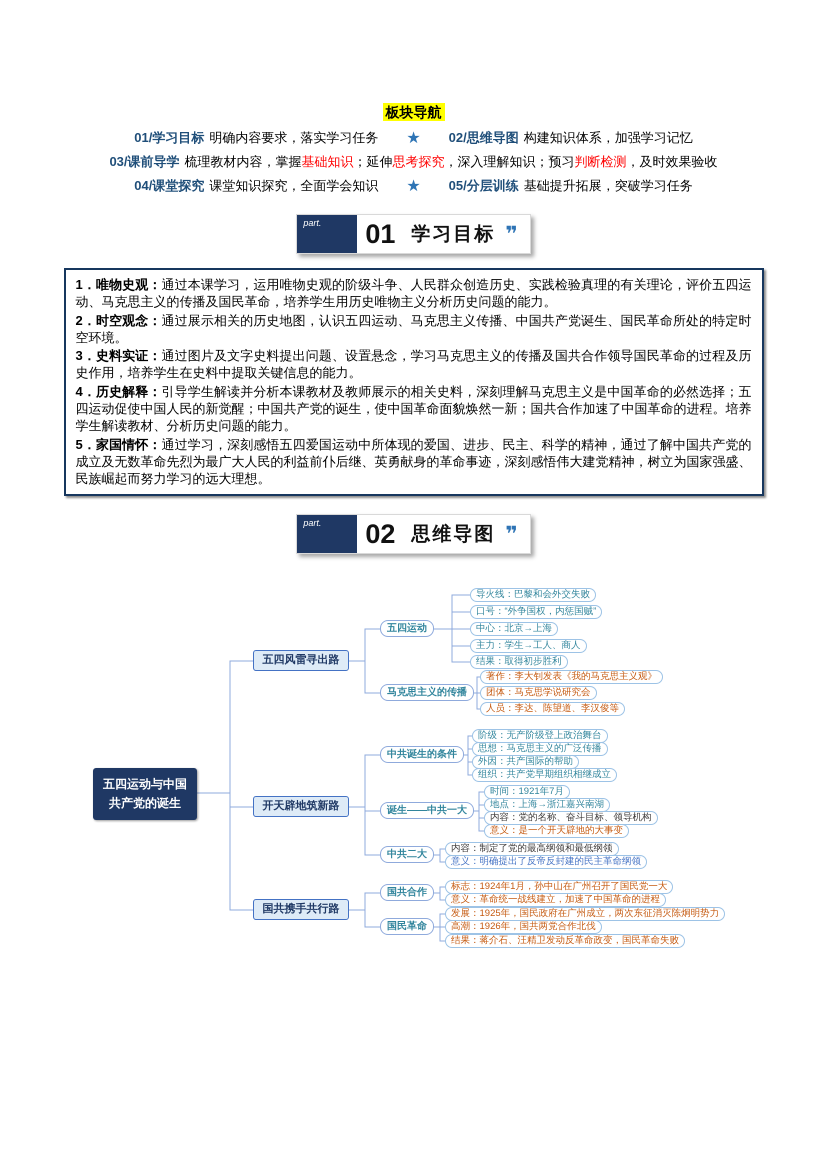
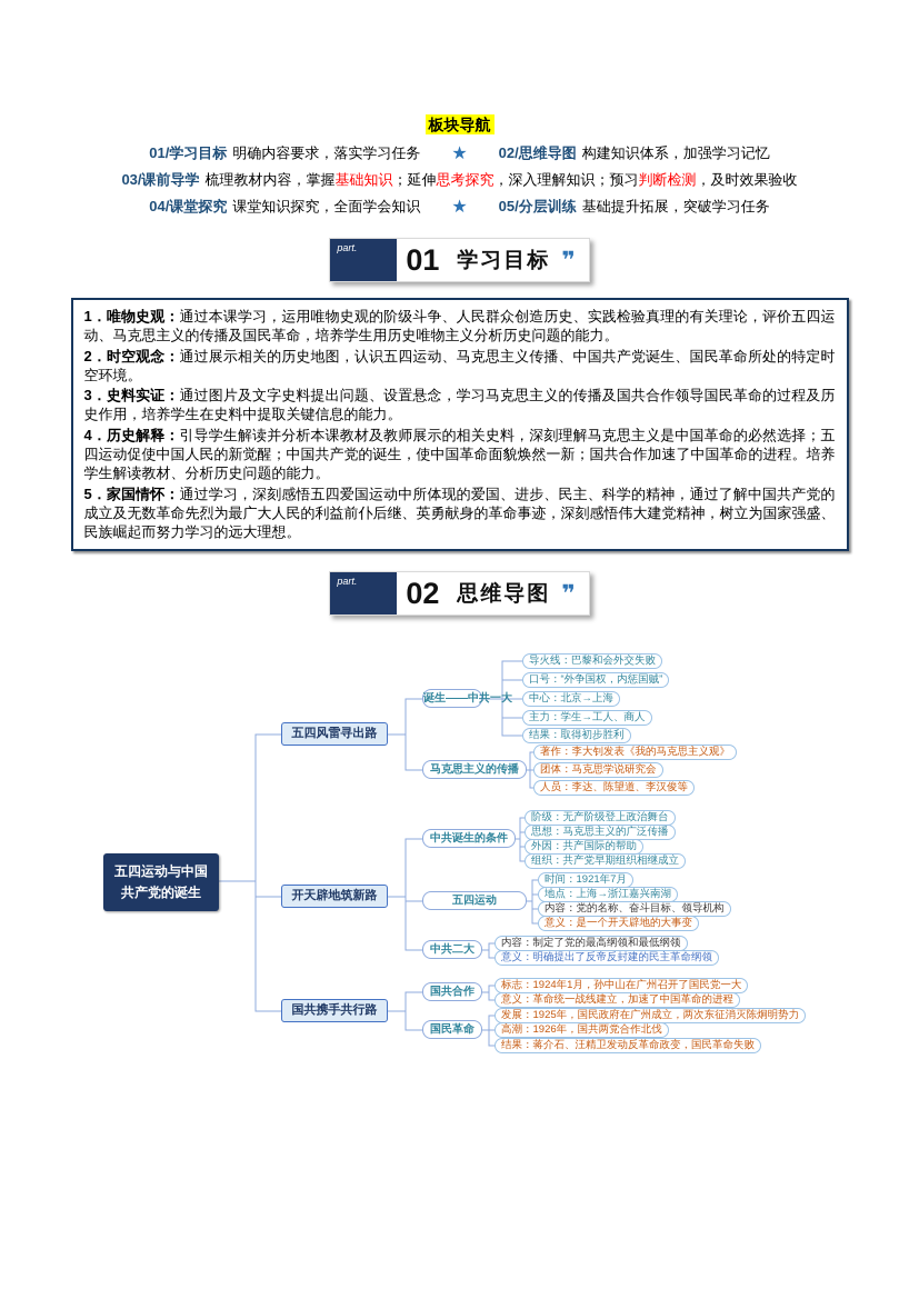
  板块导航
  01/学习目标 明确内容要求，落实学习任务
  ★
  02/思维导图 构建知识体系，加强学习记忆
  03/课前导学 梳理教材内容，掌握基础知识；延伸思考探究，深入理解知识；预习判断检测，及时效果验收
  04/课堂探究 课堂知识探究，全面学会知识
  ★
  05/分层训练 基础提升拓展，突破学习任务
  part.
  01
  学习目标
  ❞
  1．唯物史观：通过本课学习，运用唯物史观的阶级斗争、人民群众创造历史、实践检验真理的有关理论，评价五四运动、马克思主义的传播及国民革命，培养学生用历史唯物主义分析历史问题的能力。
  2．时空观念：通过展示相关的历史地图，认识五四运动、马克思主义传播、中国共产党诞生、国民革命所处的特定时空环境。
  3．史料实证：通过图片及文字史料提出问题、设置悬念，学习马克思主义的传播及国共合作领导国民革命的过程及历史作用，培养学生在史料中提取关键信息的能力。
  4．历史解释：引导学生解读并分析本课教材及教师展示的相关史料，深刻理解马克思主义是中国革命的必然选择；五四运动促使中国人民的新觉醒；中国共产党的诞生，使中国革命面貌焕然一新；国共合作加速了中国革命的进程。培养学生解读教材、分析历史问题的能力。
  5．家国情怀：通过学习，深刻感悟五四爱国运动中所体现的爱国、进步、民主、科学的精神，通过了解中国共产党的成立及无数革命先烈为最广大人民的利益前仆后继、英勇献身的革命事迹，深刻感悟伟大建党精神，树立为国家强盛、民族崛起而努力学习的远大理想。
  part.
  02
  思维导图
  ❞
  五四运动与中国共产党的诞生
  五四风雷寻出路
  开天辟地筑新路
  国共携手共行路
- 五四运动
+ 诞生——中共一大
  马克思主义的传播
  中共诞生的条件
- 诞生——中共一大
+ 五四运动
  中共二大
  国共合作
  国民革命
  导火线：巴黎和会外交失败
  口号：“外争国权，内惩国贼”
  中心：北京→上海
  主力：学生→工人、商人
  结果：取得初步胜利
  著作：李大钊发表《我的马克思主义观》
  团体：马克思学说研究会
  人员：李达、陈望道、李汉俊等
  阶级：无产阶级登上政治舞台
  思想：马克思主义的广泛传播
  外因：共产国际的帮助
  组织：共产党早期组织相继成立
  时间：1921年7月
  地点：上海→浙江嘉兴南湖
  内容：党的名称、奋斗目标、领导机构
  意义：是一个开天辟地的大事变
  内容：制定了党的最高纲领和最低纲领
  意义：明确提出了反帝反封建的民主革命纲领
  标志：1924年1月，孙中山在广州召开了国民党一大
  意义：革命统一战线建立，加速了中国革命的进程
  发展：1925年，国民政府在广州成立，两次东征消灭陈炯明势力
  高潮：1926年，国共两党合作北伐
  结果：蒋介石、汪精卫发动反革命政变，国民革命失败
